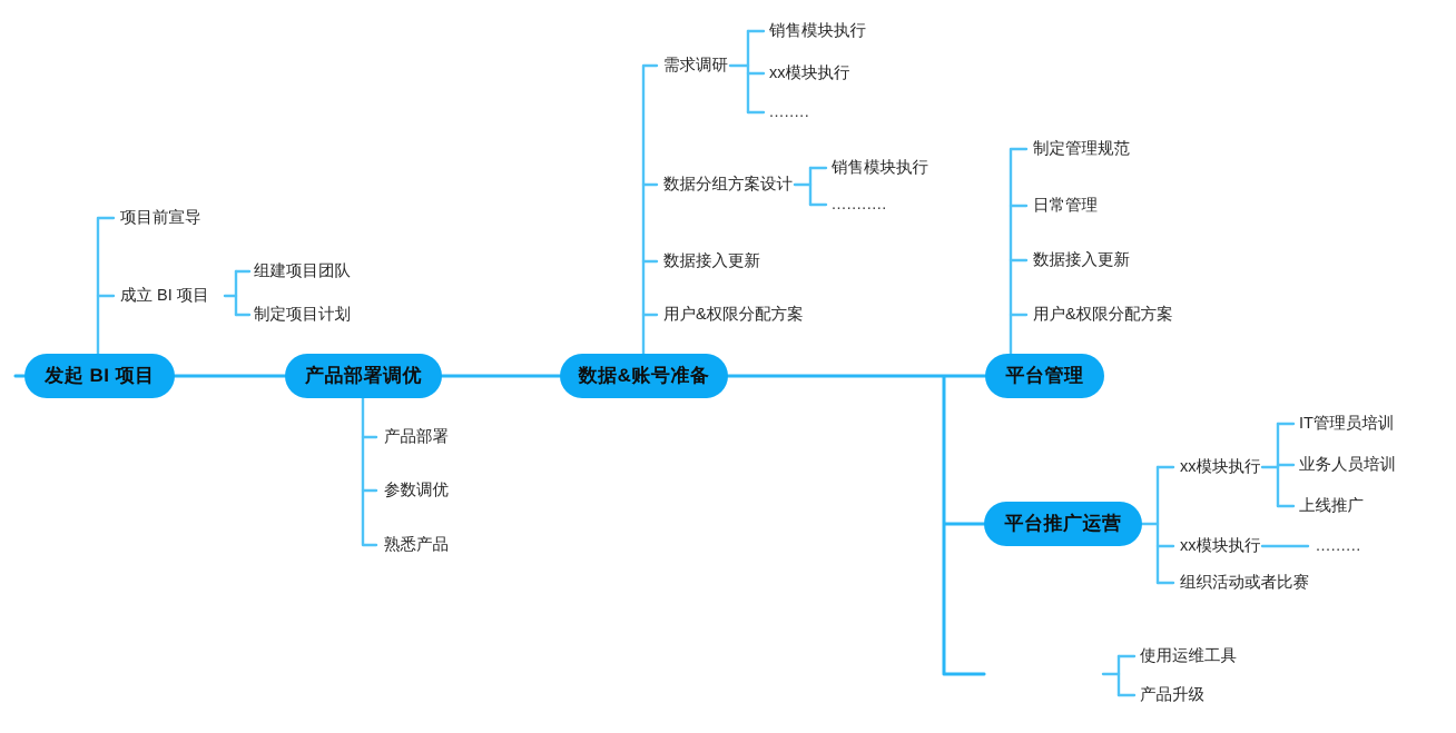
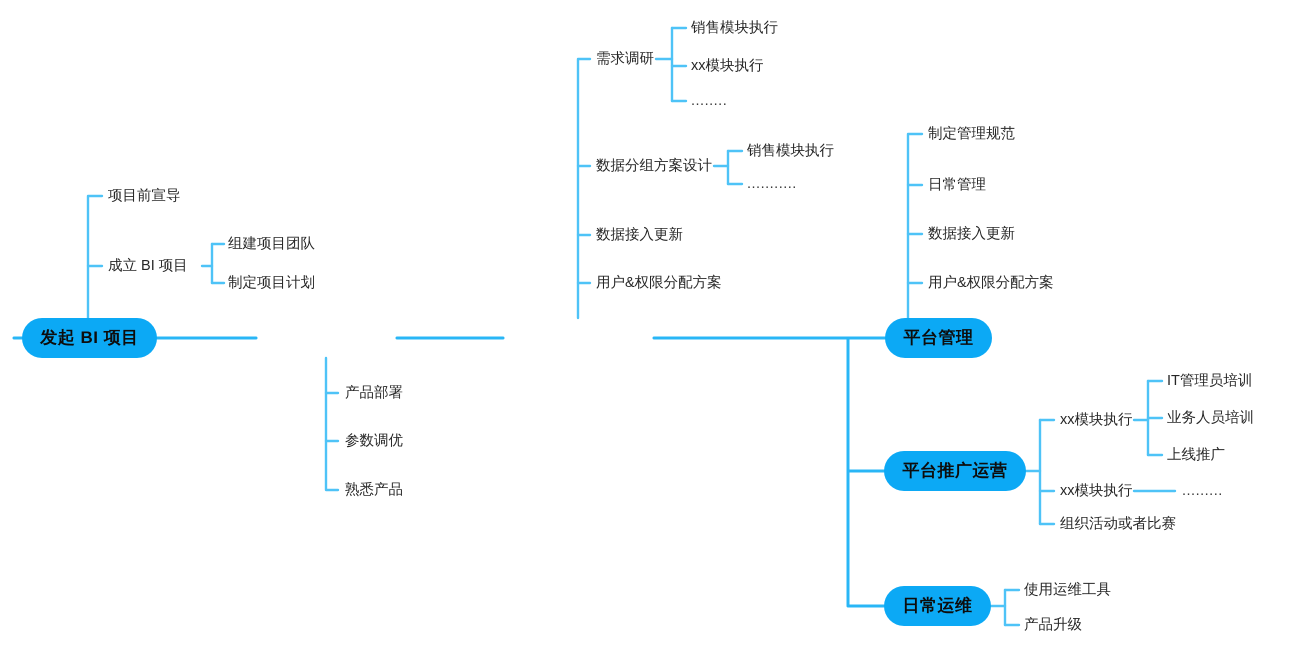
  发起 BI 项目
- 产品部署调优
- 数据&账号准备
  平台管理
  平台推广运营
+ 日常运维
  项目前宣导
  成立 BI 项目
  组建项目团队
  制定项目计划
  产品部署
  参数调优
  熟悉产品
  需求调研
  销售模块执行
  xx模块执行
  ........
  数据分组方案设计
  销售模块执行
  ...........
  数据接入更新
  用户&权限分配方案
  制定管理规范
  日常管理
  数据接入更新
  用户&权限分配方案
  xx模块执行
  IT管理员培训
  业务人员培训
  上线推广
  xx模块执行
  .........
  组织活动或者比赛
  使用运维工具
  产品升级
